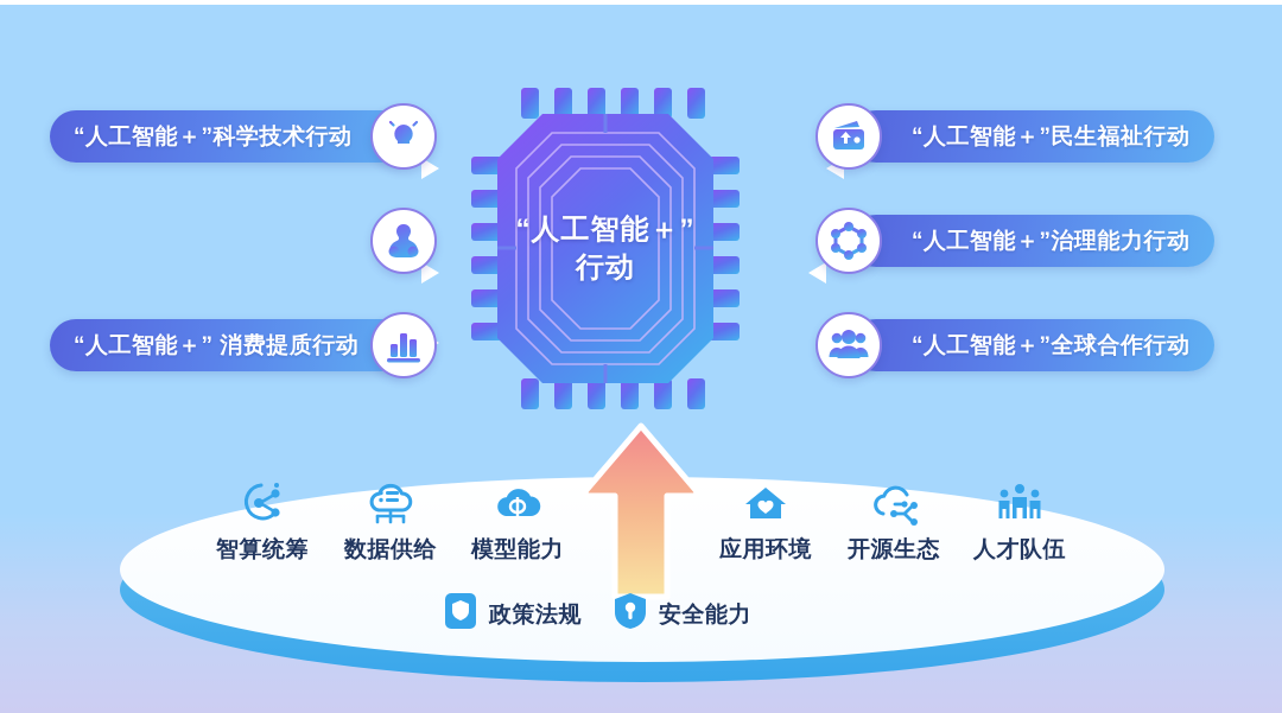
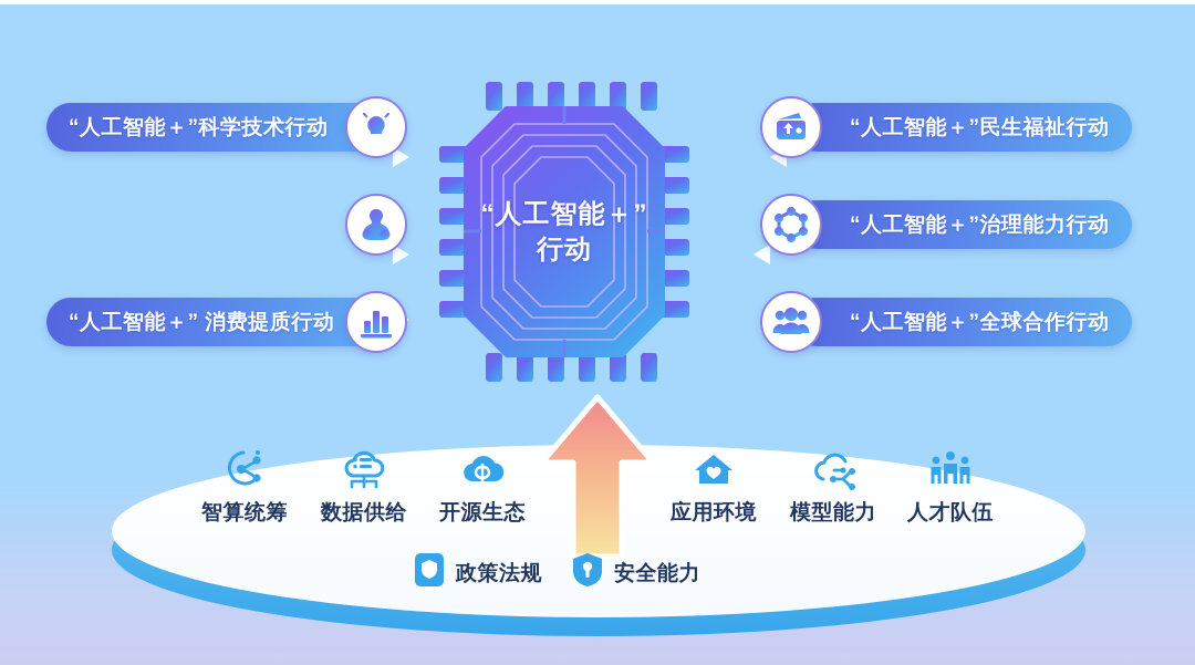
  “人工智能＋”
  行动
  “人工智能＋”科学技术行动
  “人工智能＋” 消费提质行动
  “人工智能＋”民生福祉行动
  “人工智能＋”治理能力行动
  “人工智能＋”全球合作行动
  智算统筹
  数据供给
- 模型能力
+ 开源生态
  应用环境
- 开源生态
+ 模型能力
  人才队伍
  政策法规
  安全能力
